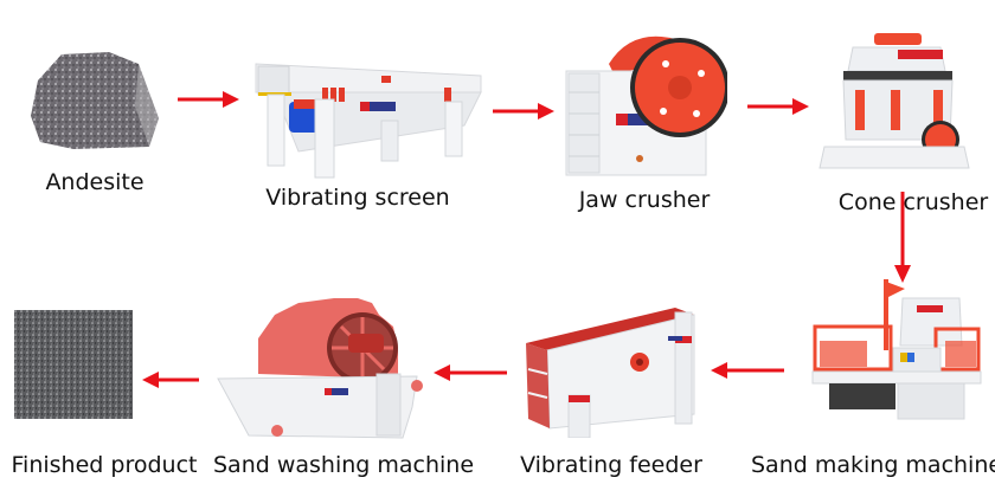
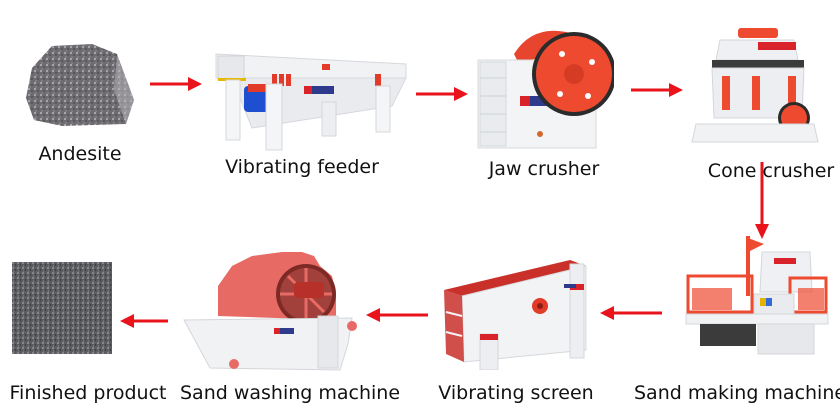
  Andesite
- Vibrating screen
+ Vibrating feeder
  Jaw crusher
  Cone crusher
  Sand making machin
- Vibrating feeder
+ Vibrating screen
  Sand washing machine
  Finished product
